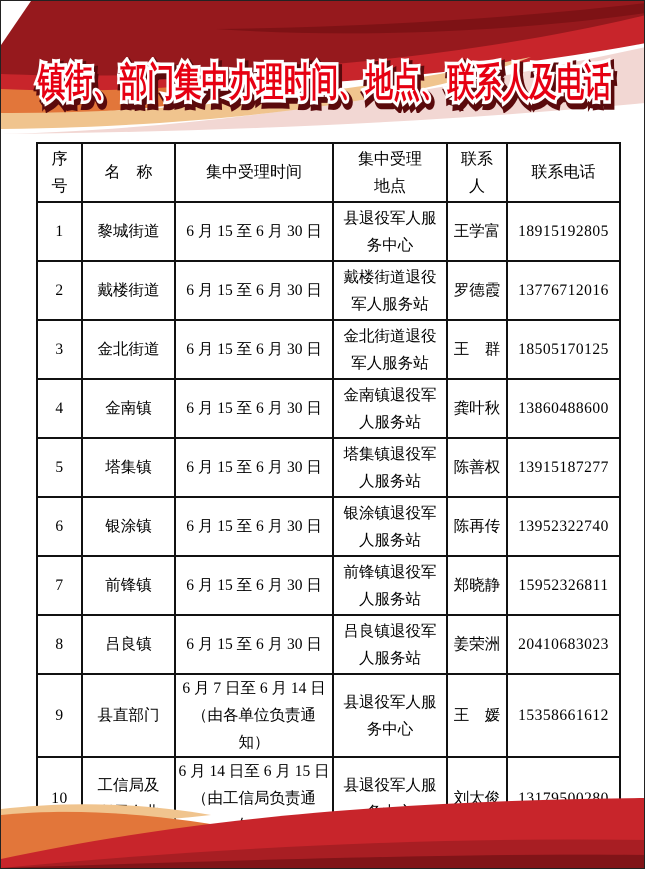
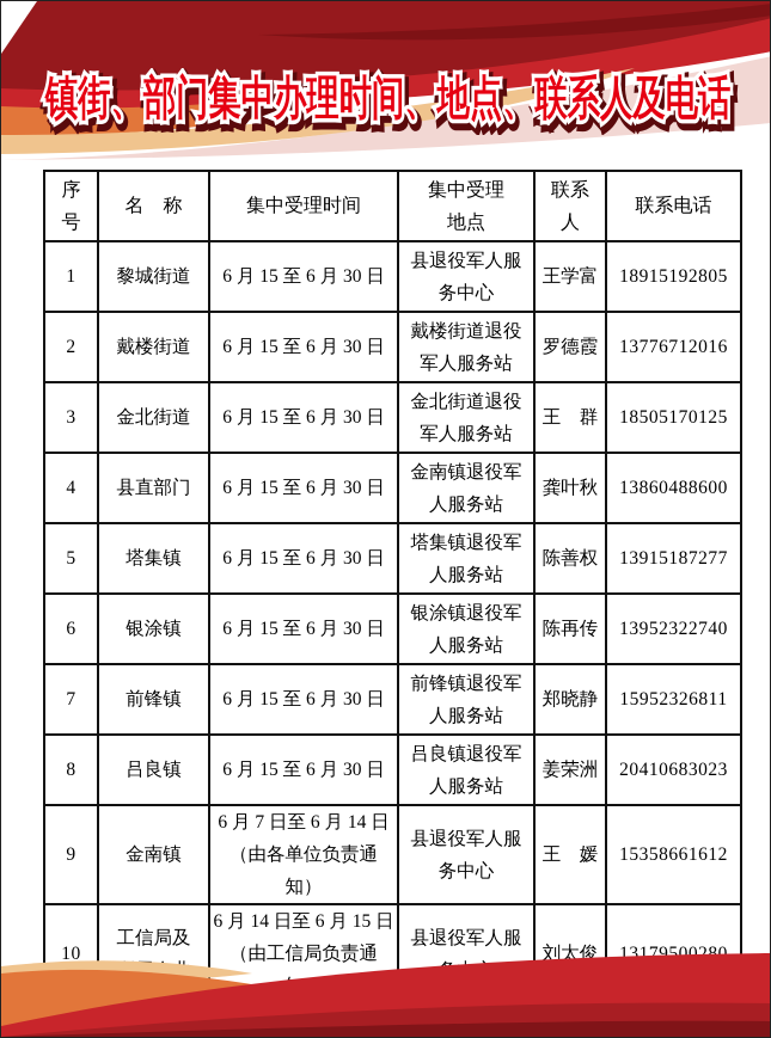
  镇街、部门集中办理时间、地点、联系人及电话
  序 号	名 称	集中受理时间	集中受理 地点	联系 人	联系电话
  1	黎城街道	6 月 15 至 6 月 30 日	县退役军人服务中心	王学富	18915192805
  2	戴楼街道	6 月 15 至 6 月 30 日	戴楼街道退役军人服务站	罗德霞	13776712016
  3	金北街道	6 月 15 至 6 月 30 日	金北街道退役军人服务站	王 群	18505170125
- 4	金南镇	6 月 15 至 6 月 30 日	金南镇退役军人服务站	龚叶秋	13860488600
+ 4	县直部门	6 月 15 至 6 月 30 日	金南镇退役军人服务站	龚叶秋	13860488600
  5	塔集镇	6 月 15 至 6 月 30 日	塔集镇退役军人服务站	陈善权	13915187277
  6	银涂镇	6 月 15 至 6 月 30 日	银涂镇退役军人服务站	陈再传	13952322740
  7	前锋镇	6 月 15 至 6 月 30 日	前锋镇退役军人服务站	郑晓静	15952326811
  8	吕良镇	6 月 15 至 6 月 30 日	吕良镇退役军人服务站	姜荣洲	20410683023
- 9	县直部门	6 月 7 日至 6 月 14 日（由各单位负责通知）	县退役军人服务中心	王 媛	15358661612
+ 9	金南镇	6 月 7 日至 6 月 14 日（由各单位负责通知）	县退役军人服务中心	王 媛	15358661612
  10	工信局及	6 月 14 日至 6 月 15 日（由工信局负责通	县退役军人服	刘太俊	13179500280
